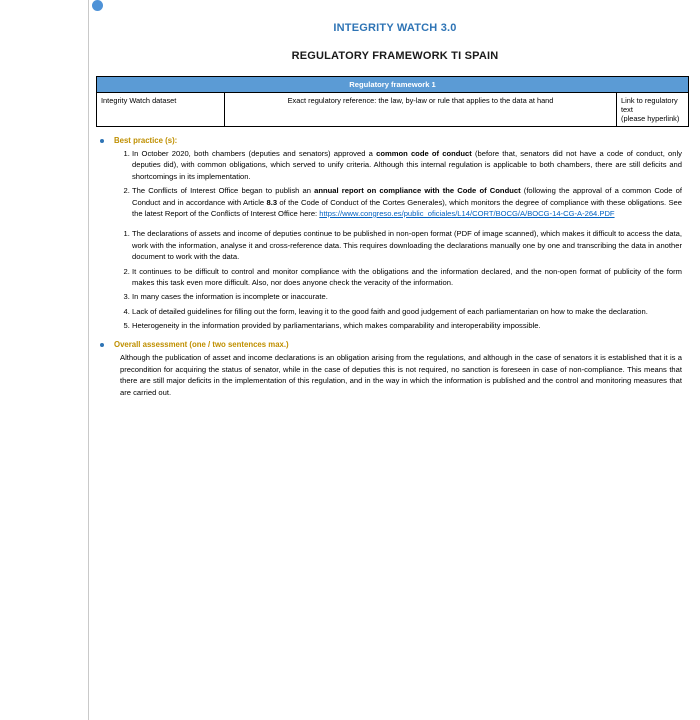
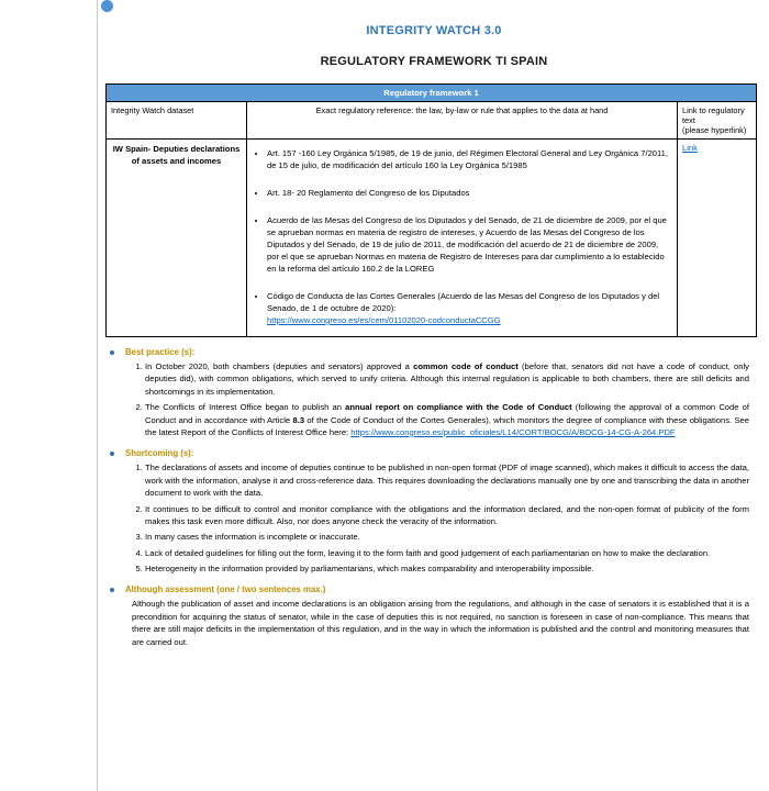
  INTEGRITY WATCH 3.0
  REGULATORY FRAMEWORK TI SPAIN
  Regulatory framework 1
  Integrity Watch dataset	Exact regulatory reference: the law, by-law or rule that applies to the data at hand	Link to regulatory text (please hyperlink)
+ IW Spain- Deputies declarations of assets and incomes	Art. 157 -160 Ley Orgánica 5/1985, de 19 de junio, del Régimen Electoral General and Ley Orgánica 7/2011, de 15 de julio, de modificación del artículo 160 la Ley Orgánica 5/1985 Art. 18- 20 Reglamento del Congreso de los Diputados Acuerdo de las Mesas del Congreso de los Diputados y del Senado, de 21 de diciembre de 2009, por el que se aprueban normas en materia de registro de intereses, y Acuerdo de las Mesas del Congreso de los Diputados y del Senado, de 19 de julio de 2011, de modificación del acuerdo de 21 de diciembre de 2009, por el que se aprueban Normas en materia de Registro de Intereses para dar cumplimiento a lo establecido en la reforma del artículo 160.2 de la LOREG Código de Conducta de las Cortes Generales (Acuerdo de las Mesas del Congreso de los Diputados y del Senado, de 1 de octubre de 2020): https://www.congreso.es/es/cem/01102020-codconductaCCGG	Link
  Best practice (s):
  In October 2020, both chambers (deputies and senators) approved a common code of conduct (before that, senators did not have a code of conduct, only deputies did), with common obligations, which served to unify criteria. Although this internal regulation is applicable to both chambers, there are still deficits and shortcomings in its implementation.
  The Conflicts of Interest Office began to publish an annual report on compliance with the Code of Conduct (following the approval of a common Code of Conduct and in accordance with Article 8.3 of the Code of Conduct of the Cortes Generales), which monitors the degree of compliance with these obligations. See the latest Report of the Conflicts of Interest Office here: https://www.congreso.es/public_oficiales/L14/CORT/BOCG/A/BOCG-14-CG-A-264.PDF
+ Shortcoming (s):
  The declarations of assets and income of deputies continue to be published in non-open format (PDF of image scanned), which makes it difficult to access the data, work with the information, analyse it and cross-reference data. This requires downloading the declarations manually one by one and transcribing the data in another document to work with the data.
  It continues to be difficult to control and monitor compliance with the obligations and the information declared, and the non-open format of publicity of the form makes this task even more difficult. Also, nor does anyone check the veracity of the information.
  In many cases the information is incomplete or inaccurate.
- Lack of detailed guidelines for filling out the form, leaving it to the good faith and good judgement of each parliamentarian on how to make the declaration.
+ Lack of detailed guidelines for filling out the form, leaving it to the form faith and good judgement of each parliamentarian on how to make the declaration.
  Heterogeneity in the information provided by parliamentarians, which makes comparability and interoperability impossible.
- Overall assessment (one / two sentences max.)
+ Although assessment (one / two sentences max.)
  Although the publication of asset and income declarations is an obligation arising from the regulations, and although in the case of senators it is established that it is a precondition for acquiring the status of senator, while in the case of deputies this is not required, no sanction is foreseen in case of non-compliance. This means that there are still major deficits in the implementation of this regulation, and in the way in which the information is published and the control and monitoring measures that are carried out.
